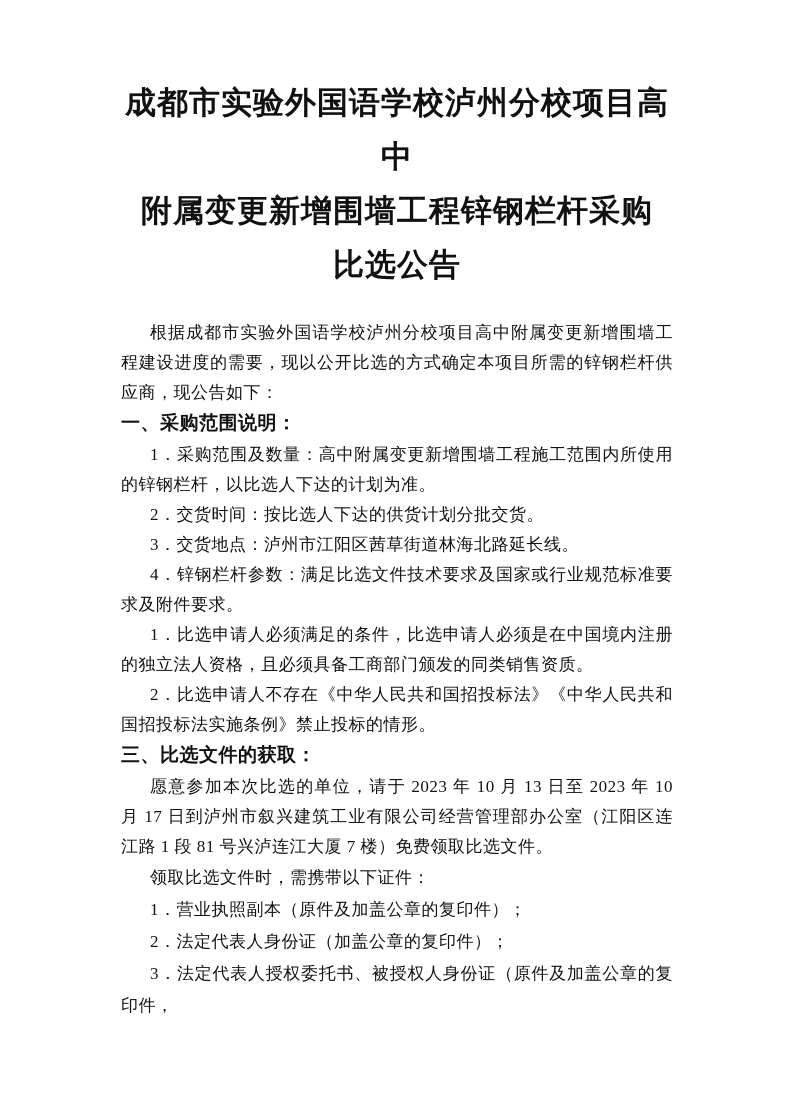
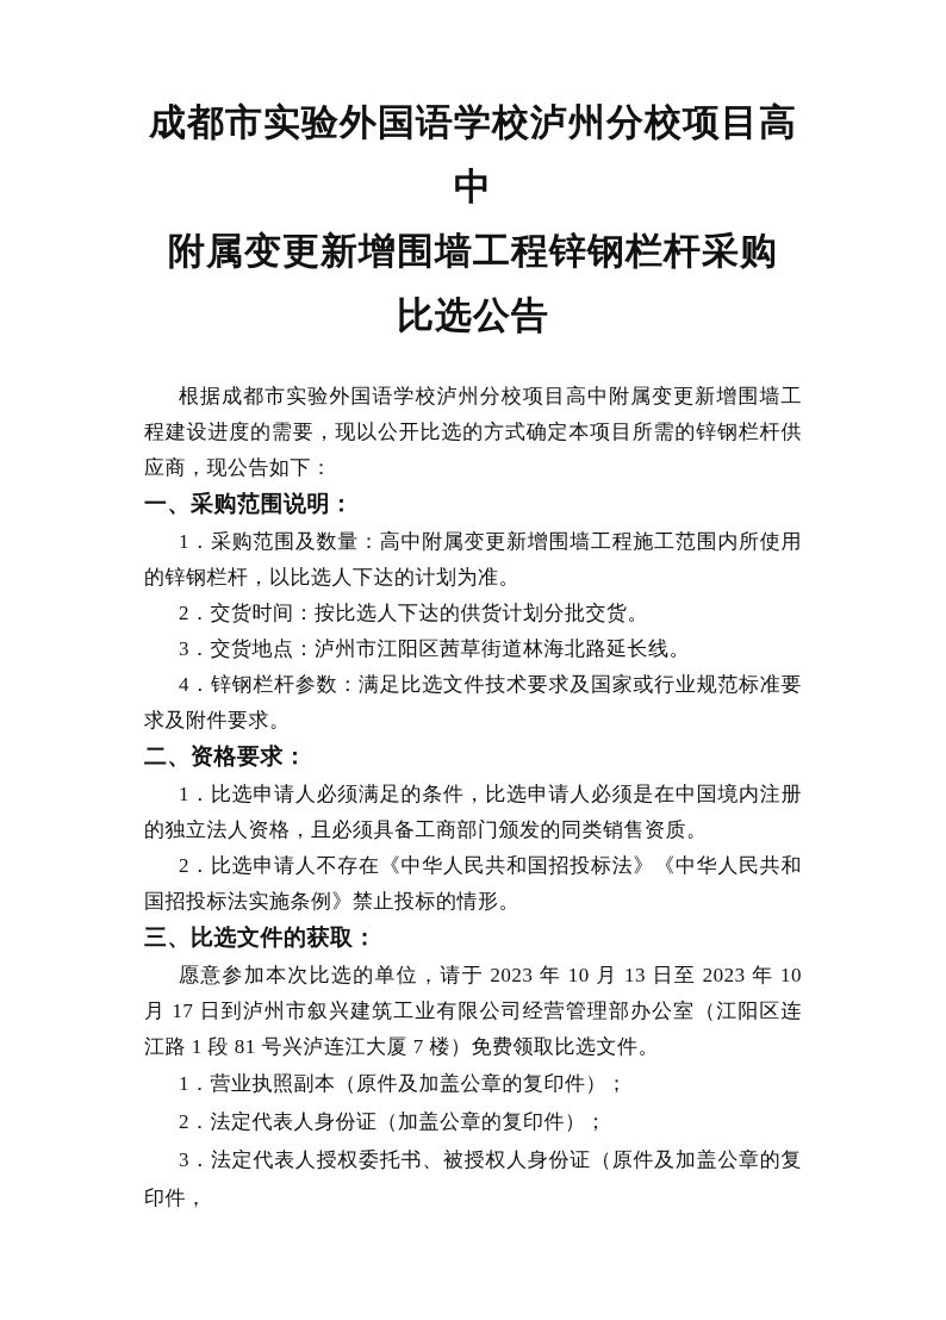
  成都市实验外国语学校泸州分校项目高中
  附属变更新增围墙工程锌钢栏杆采购
  比选公告
  根据成都市实验外国语学校泸州分校项目高中附属变更新增围墙工程建设进度的需要，现以公开比选的方式确定本项目所需的锌钢栏杆供应商，现公告如下：
  一、采购范围说明：
  1．采购范围及数量：高中附属变更新增围墙工程施工范围内所使用的锌钢栏杆，以比选人下达的计划为准。
  2．交货时间：按比选人下达的供货计划分批交货。
  3．交货地点：泸州市江阳区茜草街道林海北路延长线。
  4．锌钢栏杆参数：满足比选文件技术要求及国家或行业规范标准要求及附件要求。
+ 二、资格要求：
  1．比选申请人必须满足的条件，比选申请人必须是在中国境内注册的独立法人资格，且必须具备工商部门颁发的同类销售资质。
  2．比选申请人不存在《中华人民共和国招投标法》《中华人民共和国招投标法实施条例》禁止投标的情形。
  三、比选文件的获取：
  愿意参加本次比选的单位，请于 2023 年 10 月 13 日至 2023 年 10 月 17 日到泸州市叙兴建筑工业有限公司经营管理部办公室（江阳区连江路 1 段 81 号兴泸连江大厦 7 楼）免费领取比选文件。
- 领取比选文件时，需携带以下证件：
  1．营业执照副本（原件及加盖公章的复印件）；
  2．法定代表人身份证（加盖公章的复印件）；
  3．法定代表人授权委托书、被授权人身份证（原件及加盖公章的复印件，
